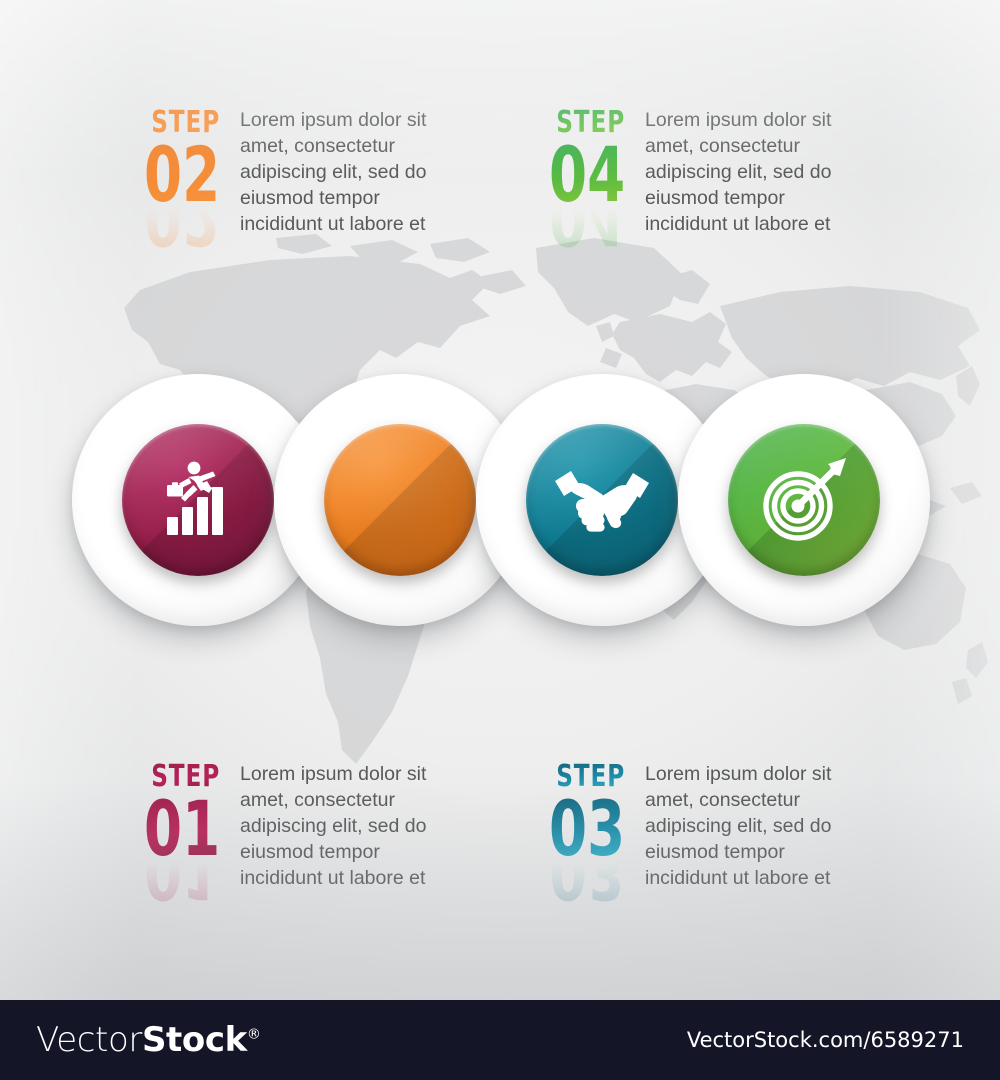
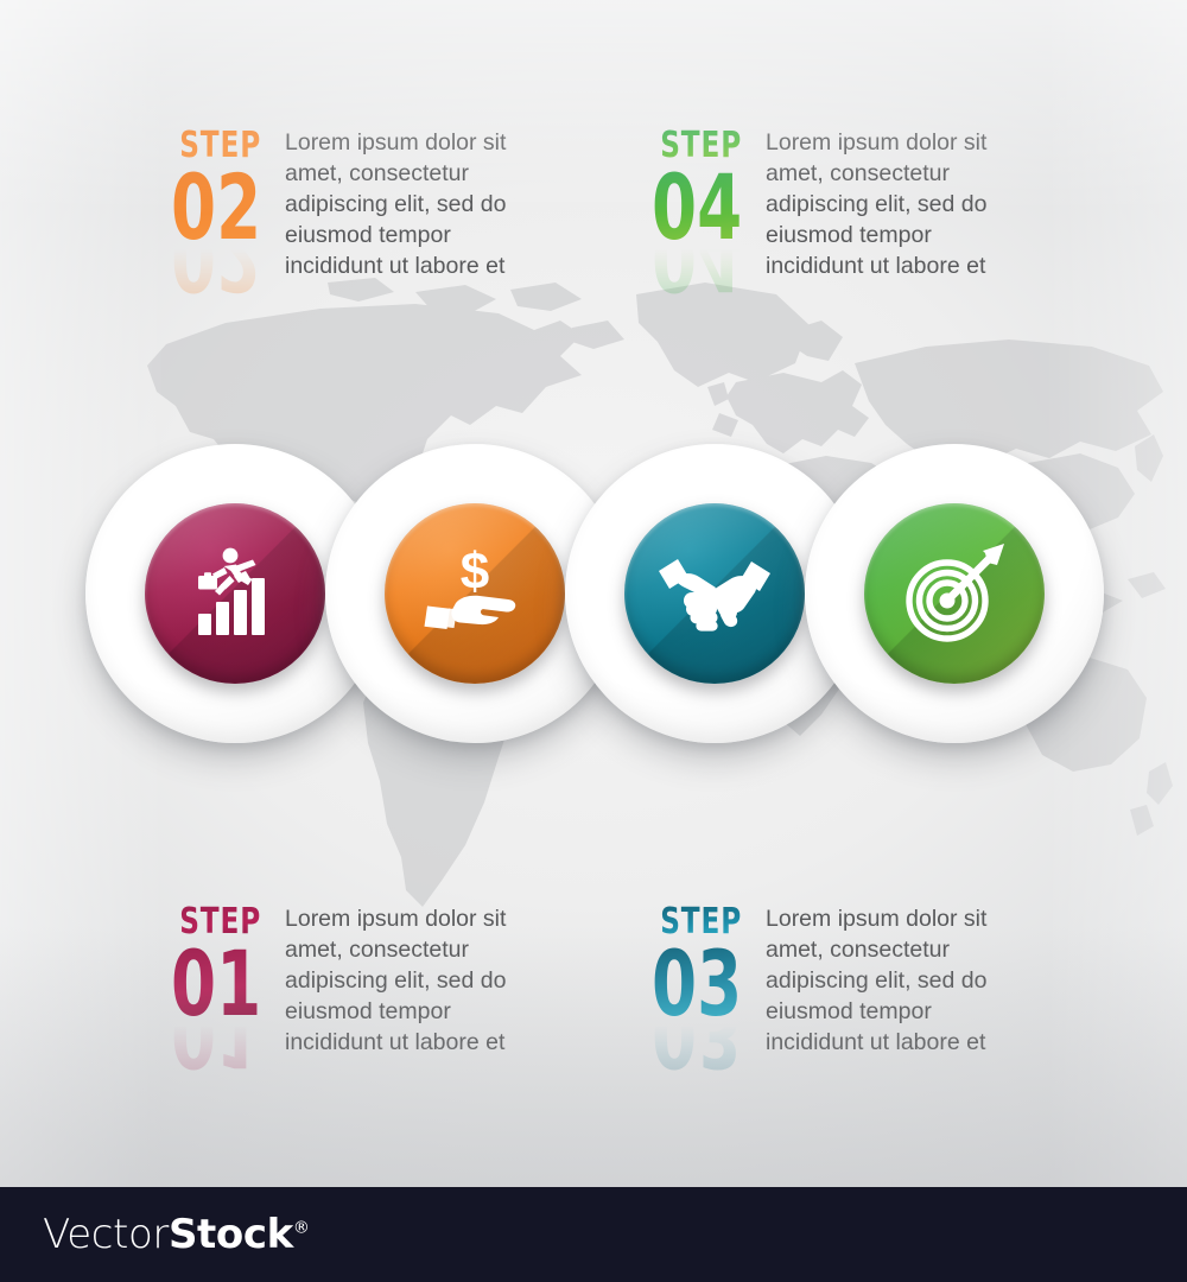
+ $
  VectorStock®
- VectorStock.com/6589271
